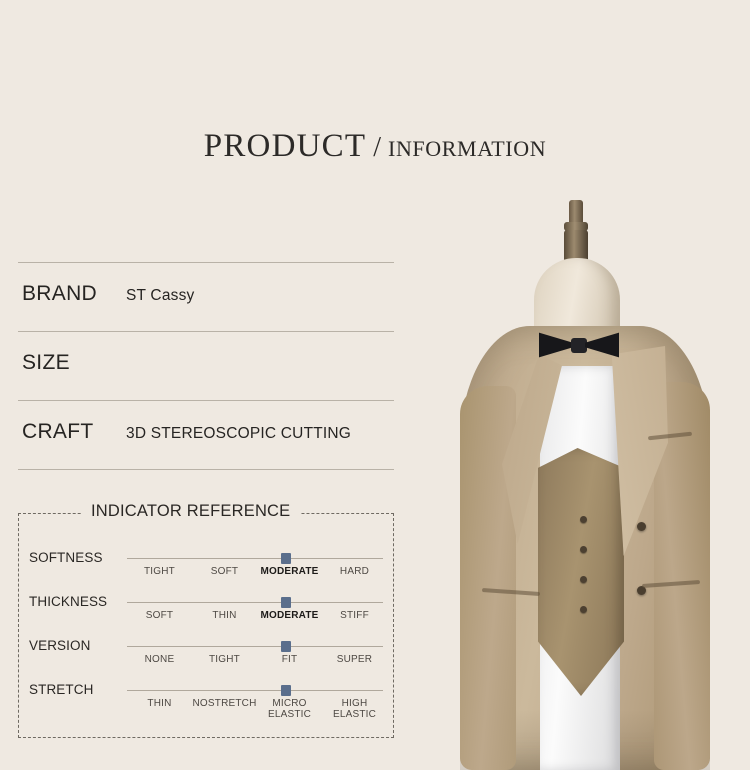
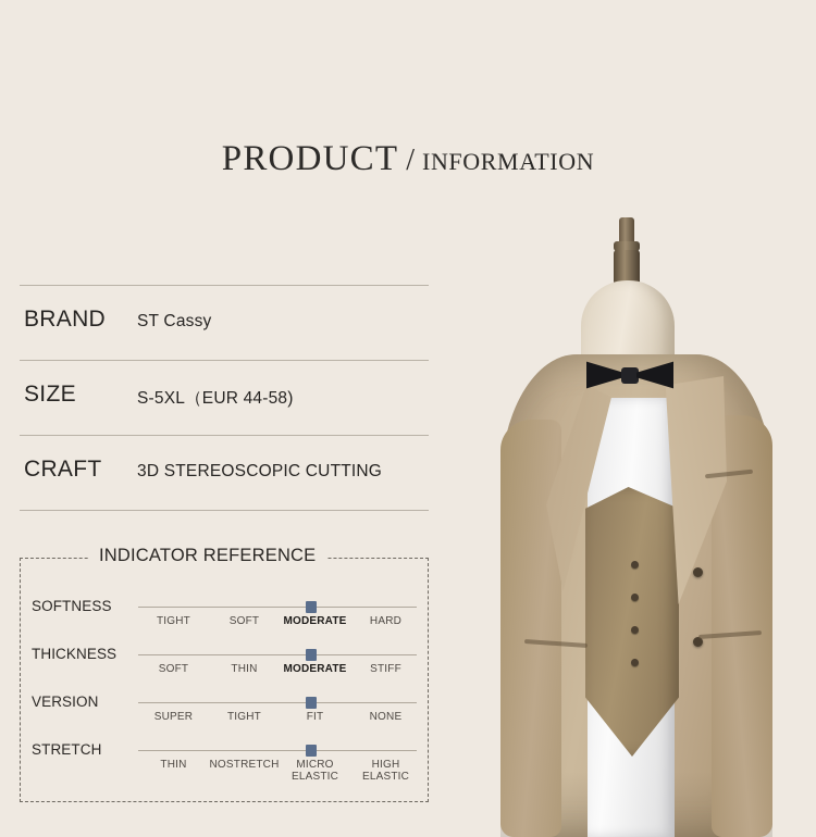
  PRODUCT / INFORMATION
  BRAND
  ST Cassy
  SIZE
+ S-5XL（EUR 44-58)
  CRAFT
  3D STEREOSCOPIC CUTTING
  INDICATOR REFERENCE
  SOFTNESS
  TIGHT
  SOFT
  MODERATE
  HARD
  THICKNESS
  SOFT
  THIN
  MODERATE
  STIFF
  VERSION
- NONE
+ SUPER
  TIGHT
  FIT
- SUPER
+ NONE
  STRETCH
  THIN
  NOSTRETCH
  MICRO
  ELASTIC
  HIGH
  ELASTIC
